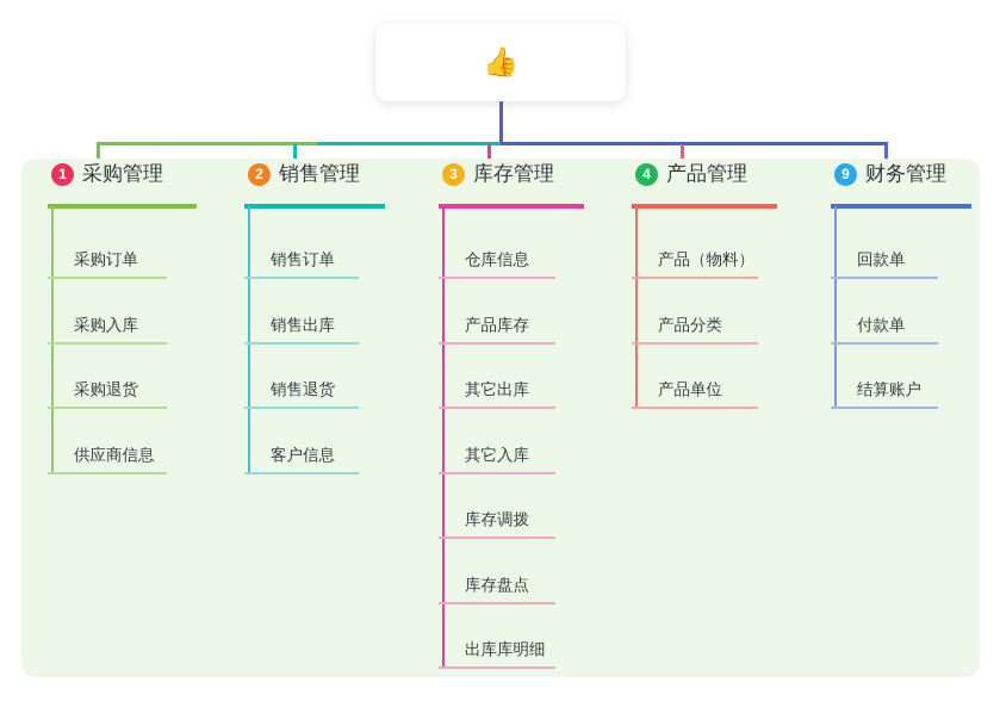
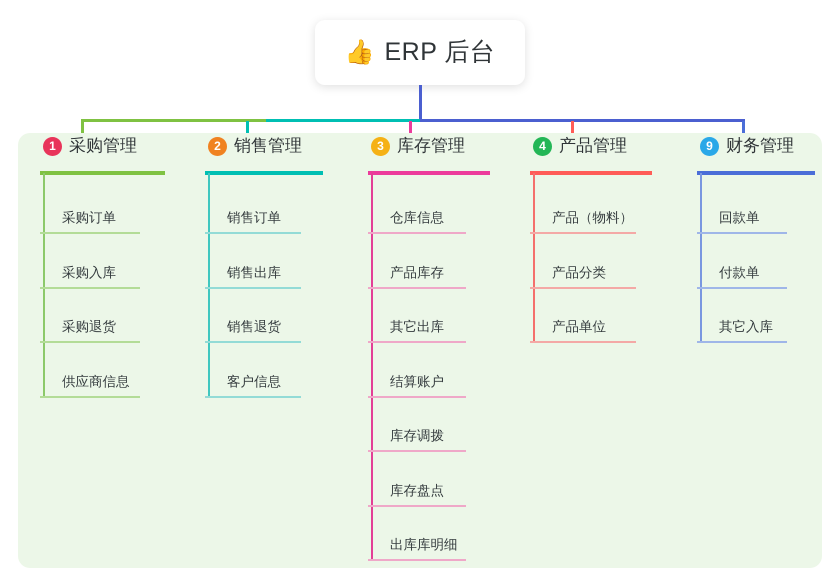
  👍
+ ERP 后台
  1
  采购管理
  采购订单
  采购入库
  采购退货
  供应商信息
  2
  销售管理
  销售订单
  销售出库
  销售退货
  客户信息
  3
  库存管理
  仓库信息
  产品库存
  其它出库
- 其它入库
+ 结算账户
  库存调拨
  库存盘点
  出库库明细
  4
  产品管理
  产品（物料）
  产品分类
  产品单位
  9
  财务管理
  回款单
  付款单
- 结算账户
+ 其它入库
